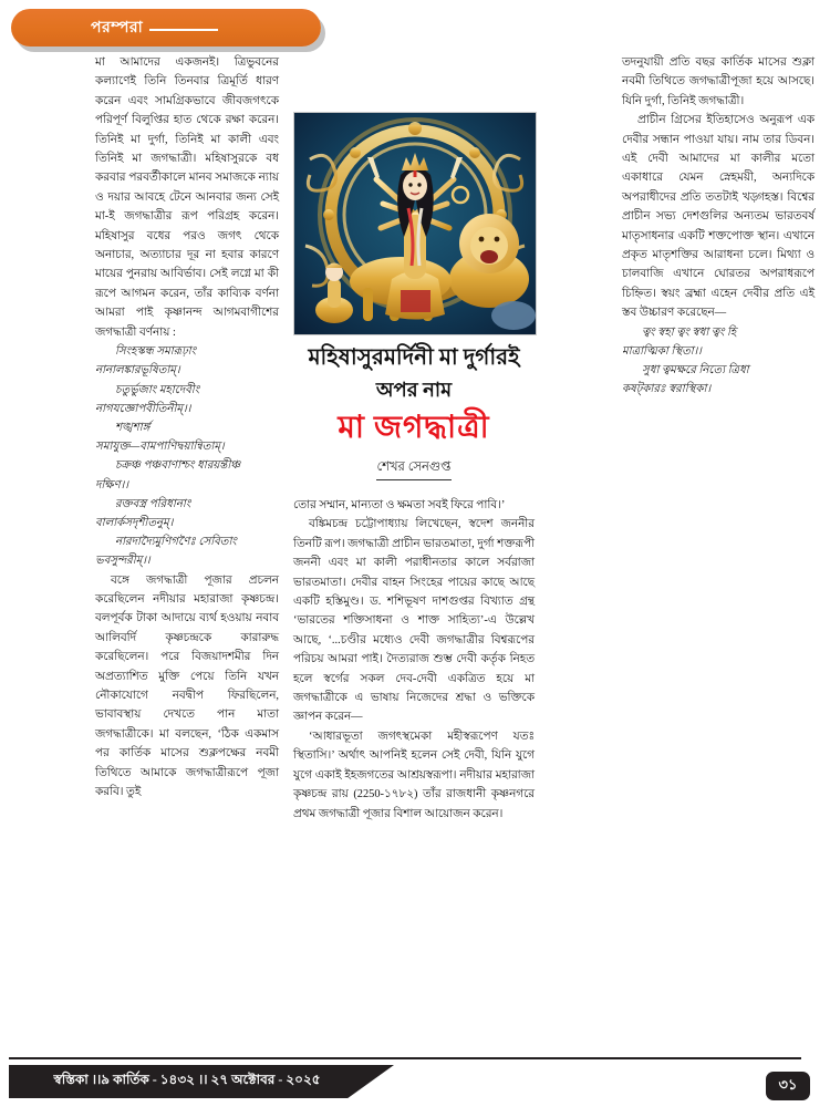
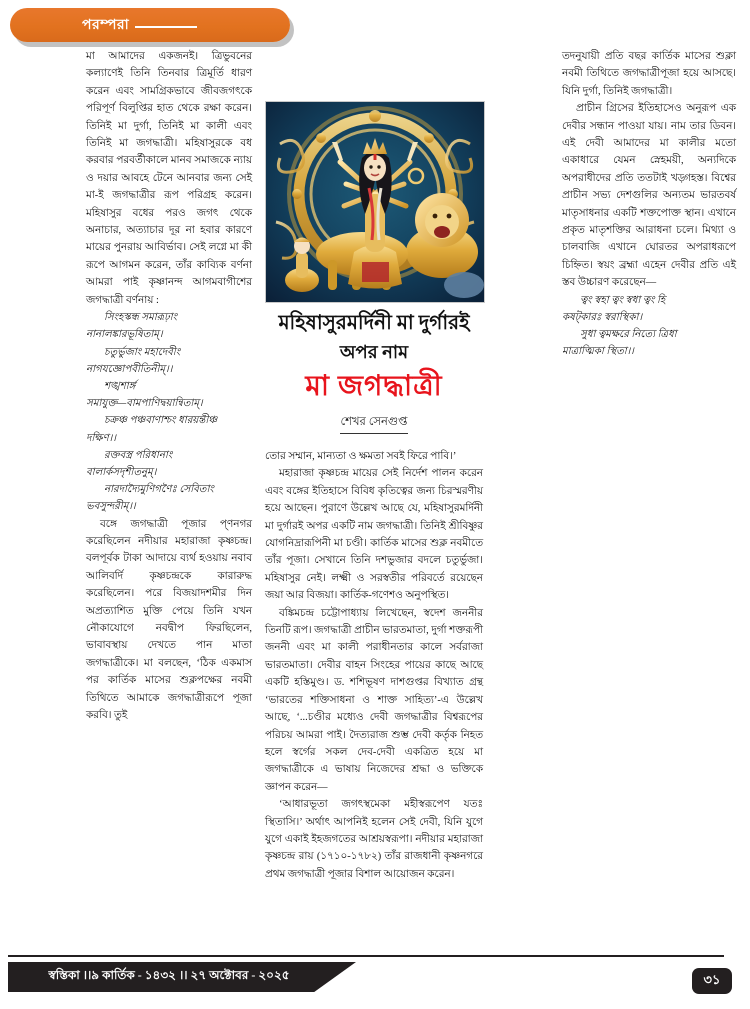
  পরম্পরা
  মা আমাদের একজনই। ত্রিভুবনের কল্যাণেই তিনি তিনবার ত্রিমূর্তি ধারণ করেন এবং সামগ্রিকভাবে জীবজগৎকে পরিপূর্ণ বিলুপ্তির হাত থেকে রক্ষা করেন। তিনিই মা দুর্গা, তিনিই মা কালী এবং তিনিই মা জগদ্ধাত্রী। মহিষাসুরকে বধ করবার পরবর্তীকালে মানব সমাজকে ন্যায় ও দয়ার আবহে টেনে আনবার জন্য সেই মা-ই জগদ্ধাত্রীর রূপ পরিগ্রহ করেন। মহিষাসুর বধের পরও জগৎ থেকে অনাচার, অত্যাচার দূর না হবার কারণে মায়ের পুনরায় আবির্ভাব। সেই লগ্নে মা কী রূপে আগমন করেন, তাঁর কাব্যিক বর্ণনা আমরা পাই কৃষ্ণানন্দ আগমবাগীশের জগদ্ধাত্রী বর্ণনায় :
  সিংহস্কন্ধ সমারূঢ়াং
  নানালঙ্কারভূষিতাম্।
  চতুর্ভুজাং মহাদেবীং
  নাগযজ্ঞোপবীতিনীম্।।
  শঙ্খশার্ঙ্গ
  সমাযুক্ত—বামপাণিদ্বয়ান্বিতাম্।
  চক্রঞ্চ পঞ্চবাণাশ্চং ধারয়ন্তীঞ্চ
  দক্ষিণ।।
  রক্তবস্ত্র পরিধানাং
  বালার্কসদৃশীতনুম্।
  নারদাদ্যৈমুণিগণৈঃ সেবিতাং
  ভবসুন্দরীম্।।
- বঙ্গে জগদ্ধাত্রী পূজার প্রচলন করেছিলেন নদীয়ার মহারাজা কৃষ্ণচন্দ্র। বলপূর্বক টাকা আদায়ে ব্যর্থ হওয়ায় নবাব আলিবর্দি কৃষ্ণচন্দ্রকে কারারুদ্ধ করেছিলেন। পরে বিজয়াদশমীর দিন অপ্রত্যাশিত মুক্তি পেয়ে তিনি যখন নৌকাযোগে নবদ্বীপ ফিরছিলেন, ভাবাবস্থায় দেখতে পান মাতা জগদ্ধাত্রীকে। মা বলছেন, ‘ঠিক একমাস পর কার্তিক মাসের শুক্লপক্ষের নবমী তিথিতে আমাকে জগদ্ধাত্রীরূপে পূজা করবি। তুই
+ বঙ্গে জগদ্ধাত্রী পূজার প্ণনগর করেছিলেন নদীয়ার মহারাজা কৃষ্ণচন্দ্র। বলপূর্বক টাকা আদায়ে ব্যর্থ হওয়ায় নবাব আলিবর্দি কৃষ্ণচন্দ্রকে কারারুদ্ধ করেছিলেন। পরে বিজয়াদশমীর দিন অপ্রত্যাশিত মুক্তি পেয়ে তিনি যখন নৌকাযোগে নবদ্বীপ ফিরছিলেন, ভাবাবস্থায় দেখতে পান মাতা জগদ্ধাত্রীকে। মা বলছেন, ‘ঠিক একমাস পর কার্তিক মাসের শুক্লপক্ষের নবমী তিথিতে আমাকে জগদ্ধাত্রীরূপে পূজা করবি। তুই
  মহিষাসুরমর্দিনী মা দুর্গারই
  অপর নাম
  মা জগদ্ধাত্রী
  শেখর সেনগুপ্ত
  তোর সম্মান, মান্যতা ও ক্ষমতা সবই ফিরে পাবি।’
+ মহারাজা কৃষ্ণচন্দ্র মায়ের সেই নির্দেশ পালন করেন এবং বঙ্গের ইতিহাসে বিবিধ কৃতিত্বের জন্য চিরস্মরণীয় হয়ে আছেন। পুরাণে উল্লেখ আছে যে, মহিষাসুরমর্দিনী মা দুর্গারই অপর একটি নাম জগদ্ধাত্রী। তিনিই শ্রীবিষ্ণুর যোগনিদ্রারূপিনী মা চণ্ডী। কার্তিক মাসের শুক্ল নবমীতে তাঁর পূজা। সেখানে তিনি দশভুজার বদলে চতুর্ভুজা। মহিষাসুর নেই। লক্ষ্মী ও সরস্বতীর পরিবর্তে রয়েছেন জয়া আর বিজয়া। কার্তিক-গণেশও অনুপস্থিত।
  বঙ্কিমচন্দ্র চট্টোপাধ্যায় লিখেছেন, স্বদেশ জননীর তিনটি রূপ। জগদ্ধাত্রী প্রাচীন ভারতমাতা, দুর্গা শক্তরূপী জননী এবং মা কালী পরাধীনতার কালে সর্বরাজা ভারতমাতা। দেবীর বাহন সিংহের পায়ের কাছে আছে একটি হস্তিমুণ্ড। ড. শশিভূষণ দাশগুপ্তর বিখ্যাত গ্রন্থ ‘ভারতের শক্তিসাধনা ও শাক্ত সাহিত্য’-এ উল্লেখ আছে, ‘...চণ্ডীর মধ্যেও দেবী জগদ্ধাত্রীর বিশ্বরূপের পরিচয় আমরা পাই। দৈত্যরাজ শুম্ভ দেবী কর্তৃক নিহত হলে স্বর্গের সকল দেব-দেবী একত্রিত হয়ে মা জগদ্ধাত্রীকে এ ভাষায় নিজেদের শ্রদ্ধা ও ভক্তিকে জ্ঞাপন করেন—
- ‘আধারভূতা জগৎস্থমেকা মহীস্বরূপেণ যতঃ স্থিতাসি।’ অর্থাৎ আপনিই হলেন সেই দেবী, যিনি যুগে যুগে একাই ইহজগতের আশ্রয়স্বরূপা। নদীয়ার মহারাজা কৃষ্ণচন্দ্র রায় (2250-১৭৮২) তাঁর রাজধানী কৃষ্ণনগরে প্রথম জগদ্ধাত্রী পূজার বিশাল আয়োজন করেন।
+ ‘আধারভূতা জগৎস্থমেকা মহীস্বরূপেণ যতঃ স্থিতাসি।’ অর্থাৎ আপনিই হলেন সেই দেবী, যিনি যুগে যুগে একাই ইহজগতের আশ্রয়স্বরূপা। নদীয়ার মহারাজা কৃষ্ণচন্দ্র রায় (১৭১০-১৭৮২) তাঁর রাজধানী কৃষ্ণনগরে প্রথম জগদ্ধাত্রী পূজার বিশাল আয়োজন করেন।
  তদনুযায়ী প্রতি বছর কার্তিক মাসের শুক্লা নবমী তিথিতে জগদ্ধাত্রীপূজা হয়ে আসছে। যিনি দুর্গা, তিনিই জগদ্ধাত্রী।
  প্রাচীন গ্রিসের ইতিহাসেও অনুরূপ এক দেবীর সন্ধান পাওয়া যায়। নাম তার ডিবন। এই দেবী আমাদের মা কালীর মতো একাধারে যেমন স্নেহময়ী, অন্যদিকে অপরাধীদের প্রতি ততটাই খড়্গহস্ত। বিশ্বের প্রাচীন সভ্য দেশগুলির অন্যতম ভারতবর্ষ মাতৃসাধনার একটি শক্তপোক্ত স্থান। এখানে প্রকৃত মাতৃশক্তির আরাধনা চলে। মিথ্যা ও চালবাজি এখানে ঘোরতর অপরাধরূপে চিহ্নিত। স্বয়ং ব্রহ্মা এহেন দেবীর প্রতি এই স্তব উচ্চারণ করেছেন—
  ত্বং স্বহা ত্বং স্বধা ত্বং হি
- মাত্রাত্মিকা স্থিতা।।
+ কষট্কারঃ স্বরাস্থিকা।
  সুধা ত্বমক্ষরে নিত্যে ত্রিধা
- কষট্কারঃ স্বরাস্থিকা।
+ মাত্রাত্মিকা স্থিতা।।
  স্বস্তিকা ।।৯ কার্তিক - ১৪৩২ ।। ২৭ অক্টোবর - ২০২৫
  ৩১
